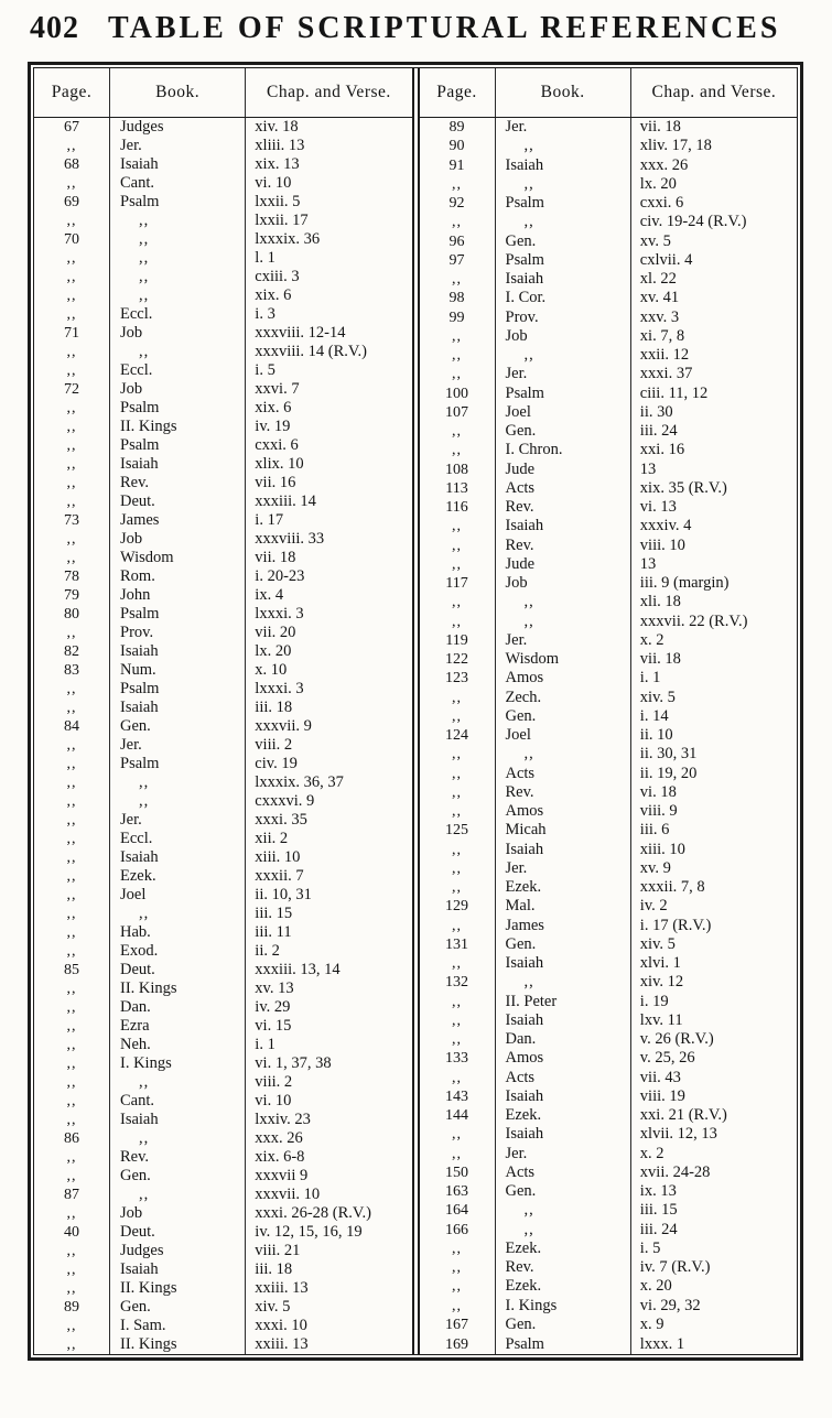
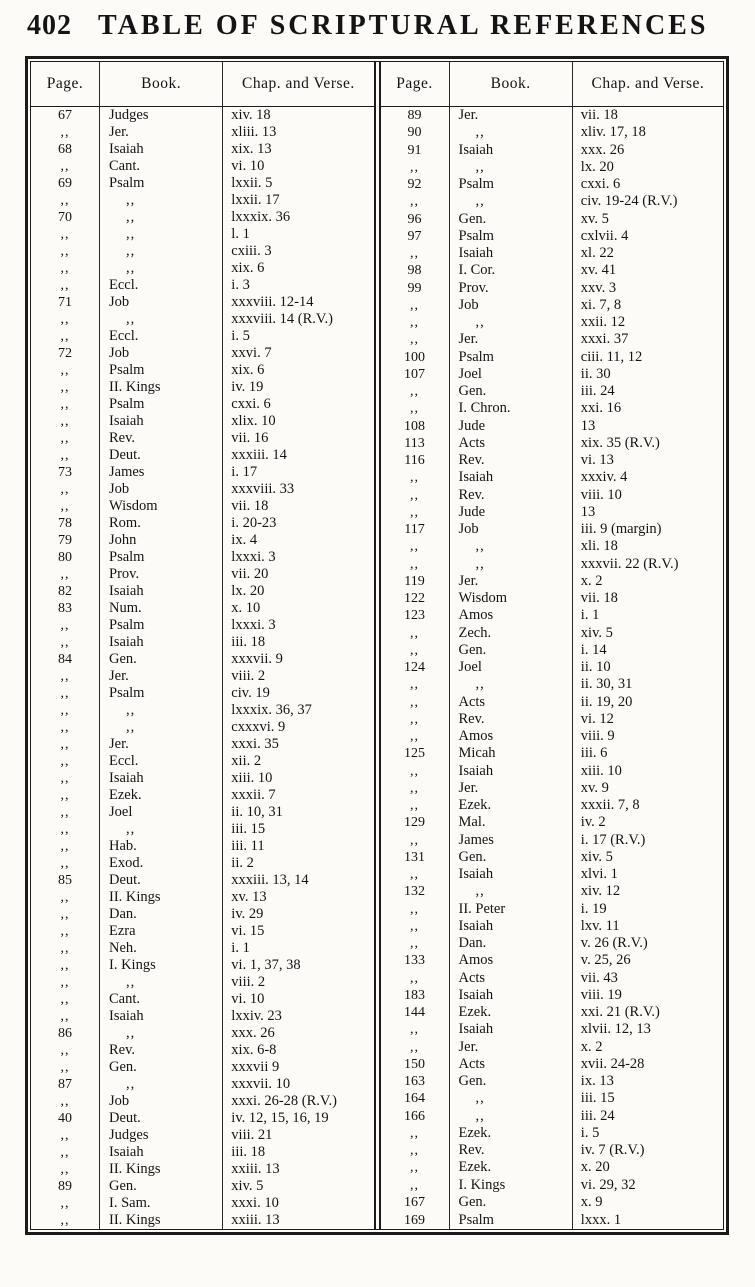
  402
  TABLE OF SCRIPTURAL REFERENCES
  Page.	Book.	Chap. and Verse.
  67	Judges	xiv. 18
  ,,	Jer.	xliii. 13
  68	Isaiah	xix. 13
  ,,	Cant.	vi. 10
  69	Psalm	lxxii. 5
  ,,	,,	lxxii. 17
  70	,,	lxxxix. 36
  ,,	,,	l. 1
  ,,	,,	cxiii. 3
  ,,	,,	xix. 6
  ,,	Eccl.	i. 3
  71	Job	xxxviii. 12-14
  ,,	,,	xxxviii. 14 (R.V.)
  ,,	Eccl.	i. 5
  72	Job	xxvi. 7
  ,,	Psalm	xix. 6
  ,,	II. Kings	iv. 19
  ,,	Psalm	cxxi. 6
  ,,	Isaiah	xlix. 10
  ,,	Rev.	vii. 16
  ,,	Deut.	xxxiii. 14
  73	James	i. 17
  ,,	Job	xxxviii. 33
  ,,	Wisdom	vii. 18
  78	Rom.	i. 20-23
  79	John	ix. 4
  80	Psalm	lxxxi. 3
  ,,	Prov.	vii. 20
  82	Isaiah	lx. 20
  83	Num.	x. 10
  ,,	Psalm	lxxxi. 3
  ,,	Isaiah	iii. 18
  84	Gen.	xxxvii. 9
  ,,	Jer.	viii. 2
  ,,	Psalm	civ. 19
  ,,	,,	lxxxix. 36, 37
  ,,	,,	cxxxvi. 9
  ,,	Jer.	xxxi. 35
  ,,	Eccl.	xii. 2
  ,,	Isaiah	xiii. 10
  ,,	Ezek.	xxxii. 7
  ,,	Joel	ii. 10, 31
  ,,	,,	iii. 15
  ,,	Hab.	iii. 11
  ,,	Exod.	ii. 2
  85	Deut.	xxxiii. 13, 14
  ,,	II. Kings	xv. 13
  ,,	Dan.	iv. 29
  ,,	Ezra	vi. 15
  ,,	Neh.	i. 1
  ,,	I. Kings	vi. 1, 37, 38
  ,,	,,	viii. 2
  ,,	Cant.	vi. 10
  ,,	Isaiah	lxxiv. 23
  86	,,	xxx. 26
  ,,	Rev.	xix. 6-8
  ,,	Gen.	xxxvii 9
  87	,,	xxxvii. 10
  ,,	Job	xxxi. 26-28 (R.V.)
  40	Deut.	iv. 12, 15, 16, 19
  ,,	Judges	viii. 21
  ,,	Isaiah	iii. 18
  ,,	II. Kings	xxiii. 13
  89	Gen.	xiv. 5
  ,,	I. Sam.	xxxi. 10
  ,,	II. Kings	xxiii. 13
  Page.	Book.	Chap. and Verse.
  89	Jer.	vii. 18
  90	,,	xliv. 17, 18
  91	Isaiah	xxx. 26
  ,,	,,	lx. 20
  92	Psalm	cxxi. 6
  ,,	,,	civ. 19-24 (R.V.)
  96	Gen.	xv. 5
  97	Psalm	cxlvii. 4
  ,,	Isaiah	xl. 22
  98	I. Cor.	xv. 41
  99	Prov.	xxv. 3
  ,,	Job	xi. 7, 8
  ,,	,,	xxii. 12
  ,,	Jer.	xxxi. 37
  100	Psalm	ciii. 11, 12
  107	Joel	ii. 30
  ,,	Gen.	iii. 24
  ,,	I. Chron.	xxi. 16
  108	Jude	13
  113	Acts	xix. 35 (R.V.)
  116	Rev.	vi. 13
  ,,	Isaiah	xxxiv. 4
  ,,	Rev.	viii. 10
  ,,	Jude	13
  117	Job	iii. 9 (margin)
  ,,	,,	xli. 18
  ,,	,,	xxxvii. 22 (R.V.)
  119	Jer.	x. 2
  122	Wisdom	vii. 18
  123	Amos	i. 1
  ,,	Zech.	xiv. 5
  ,,	Gen.	i. 14
  124	Joel	ii. 10
  ,,	,,	ii. 30, 31
  ,,	Acts	ii. 19, 20
- ,,	Rev.	vi. 18
+ ,,	Rev.	vi. 12
  ,,	Amos	viii. 9
  125	Micah	iii. 6
  ,,	Isaiah	xiii. 10
  ,,	Jer.	xv. 9
  ,,	Ezek.	xxxii. 7, 8
  129	Mal.	iv. 2
  ,,	James	i. 17 (R.V.)
  131	Gen.	xiv. 5
  ,,	Isaiah	xlvi. 1
  132	,,	xiv. 12
  ,,	II. Peter	i. 19
  ,,	Isaiah	lxv. 11
  ,,	Dan.	v. 26 (R.V.)
  133	Amos	v. 25, 26
  ,,	Acts	vii. 43
- 143	Isaiah	viii. 19
+ 183	Isaiah	viii. 19
  144	Ezek.	xxi. 21 (R.V.)
  ,,	Isaiah	xlvii. 12, 13
  ,,	Jer.	x. 2
  150	Acts	xvii. 24-28
  163	Gen.	ix. 13
  164	,,	iii. 15
  166	,,	iii. 24
  ,,	Ezek.	i. 5
  ,,	Rev.	iv. 7 (R.V.)
  ,,	Ezek.	x. 20
  ,,	I. Kings	vi. 29, 32
  167	Gen.	x. 9
  169	Psalm	lxxx. 1
